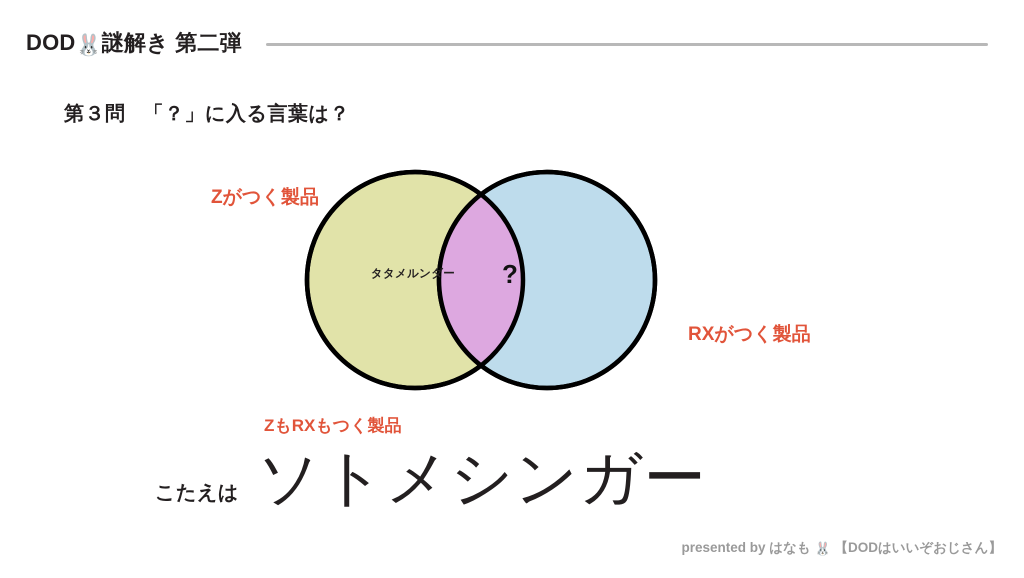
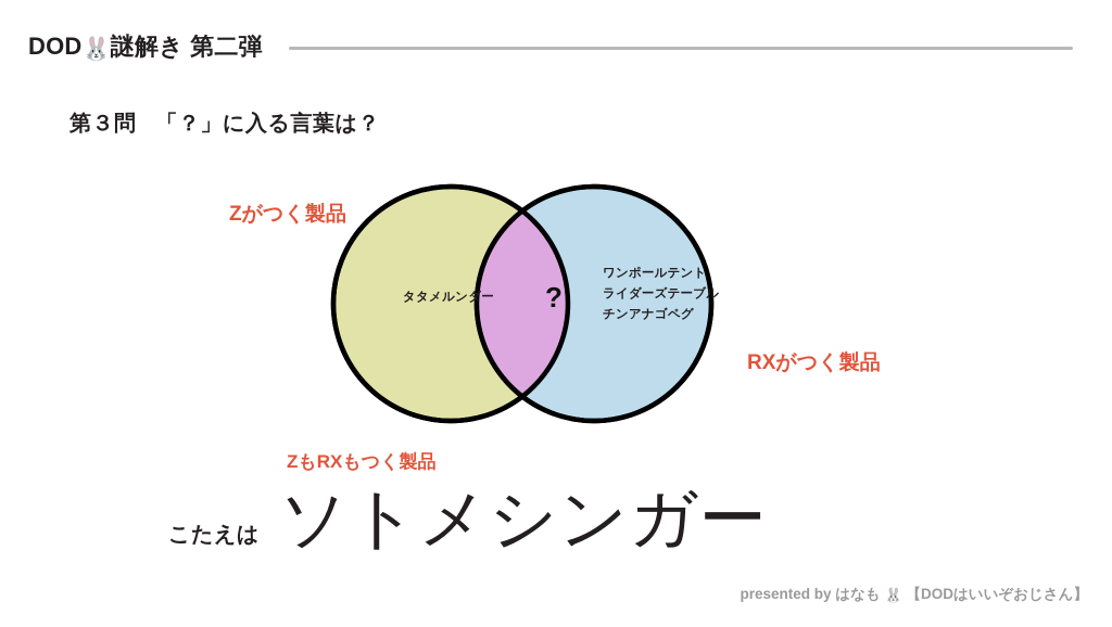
  DOD🐰謎解き 第二弾
  第３問 「？」に入る言葉は？
  Zがつく製品
  RXがつく製品
  ZもRXもつく製品
  タタメルンダー
  ?
+ ワンポールテント
+ ライダーズテーブル
+ チンアナゴペグ
  こたえは
  ソトメシンガー
  presented by はなも 🐰 【DODはいいぞおじさん】
